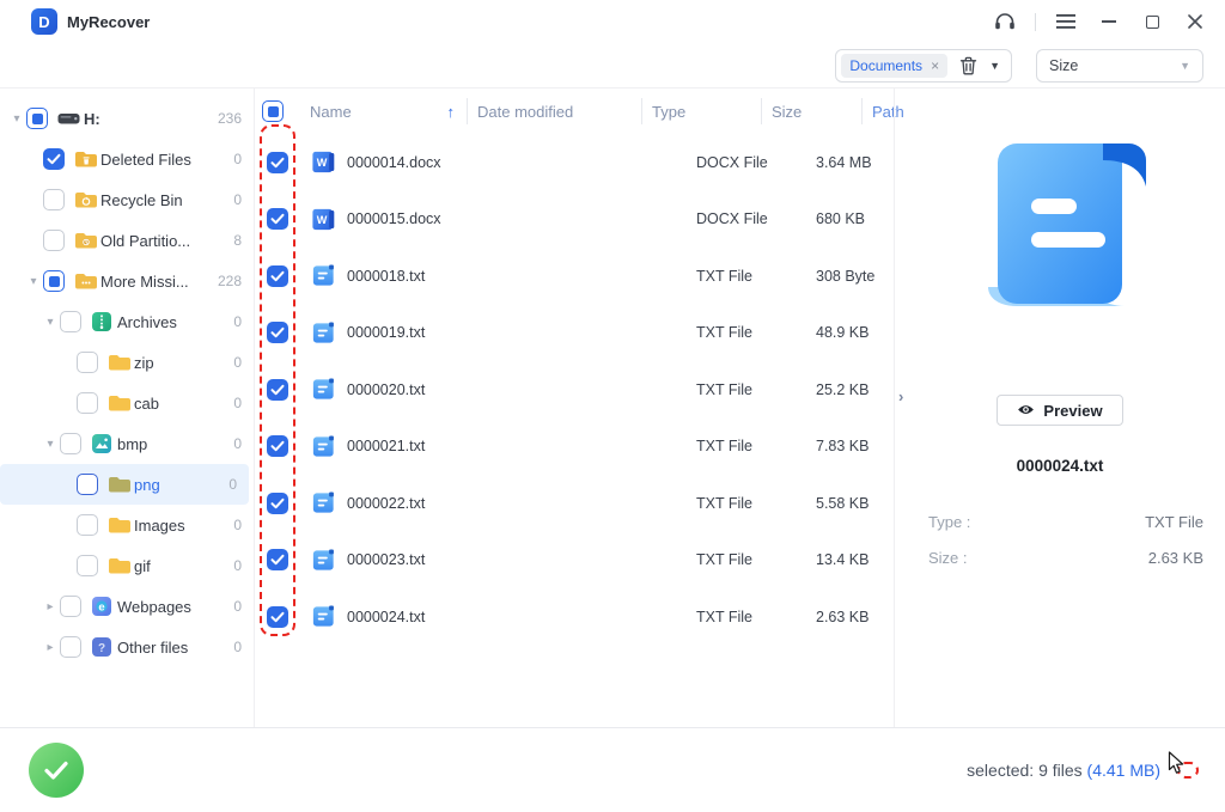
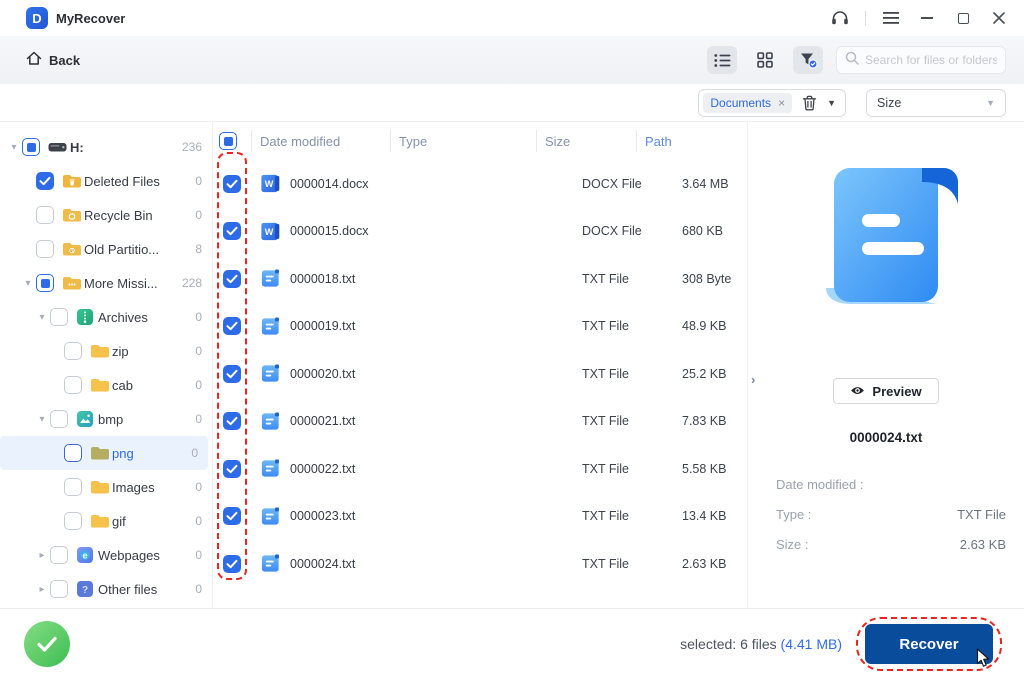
  D
  MyRecover
+ Back
+ Search for files or folders
  Documents
  ×
  ▼
  Size
  ▼
  ▾
  H:
  236
  Deleted Files
  0
  Recycle Bin
  0
  Old Partitio...
  8
  ▾
  More Missi...
  228
  ▾
  Archives
  0
  zip
  0
  cab
  0
  ▾
  bmp
  0
  png
  0
  Images
  0
  gif
  0
  ▸
  e
  Webpages
  0
  ▸
  ?
  Other files
  0
- Name
- ↑
  Date modified
  Type
  Size
  Path
  W
  0000014.docx
  DOCX File
  3.64 MB
  W
  0000015.docx
  DOCX File
  680 KB
  0000018.txt
  TXT File
  308 Byte
  0000019.txt
  TXT File
  48.9 KB
  0000020.txt
  TXT File
  25.2 KB
  0000021.txt
  TXT File
  7.83 KB
  0000022.txt
  TXT File
  5.58 KB
  0000023.txt
  TXT File
  13.4 KB
  0000024.txt
  TXT File
  2.63 KB
  ›
  Preview
  0000024.txt
+ Date modified :
  Type :
  TXT File
  Size :
  2.63 KB
- selected: 9 files (4.41 MB)
+ selected: 6 files (4.41 MB)
+ Recover
